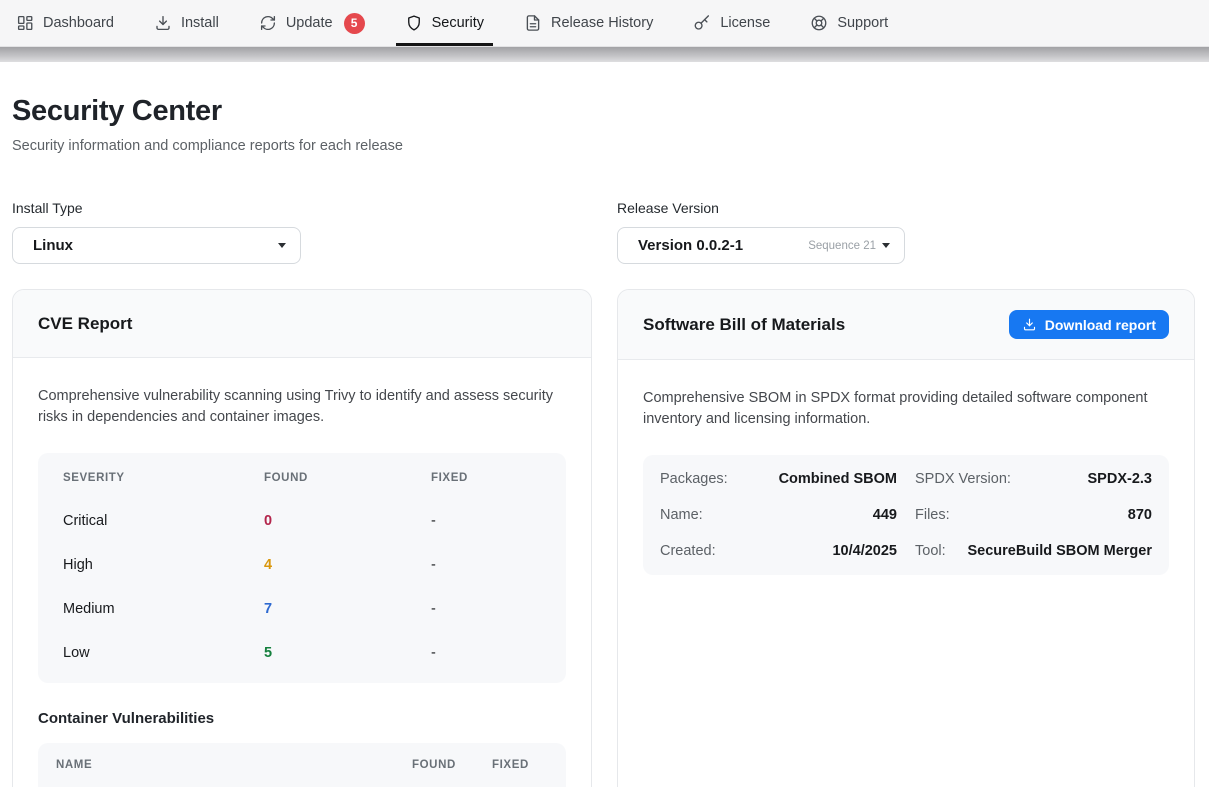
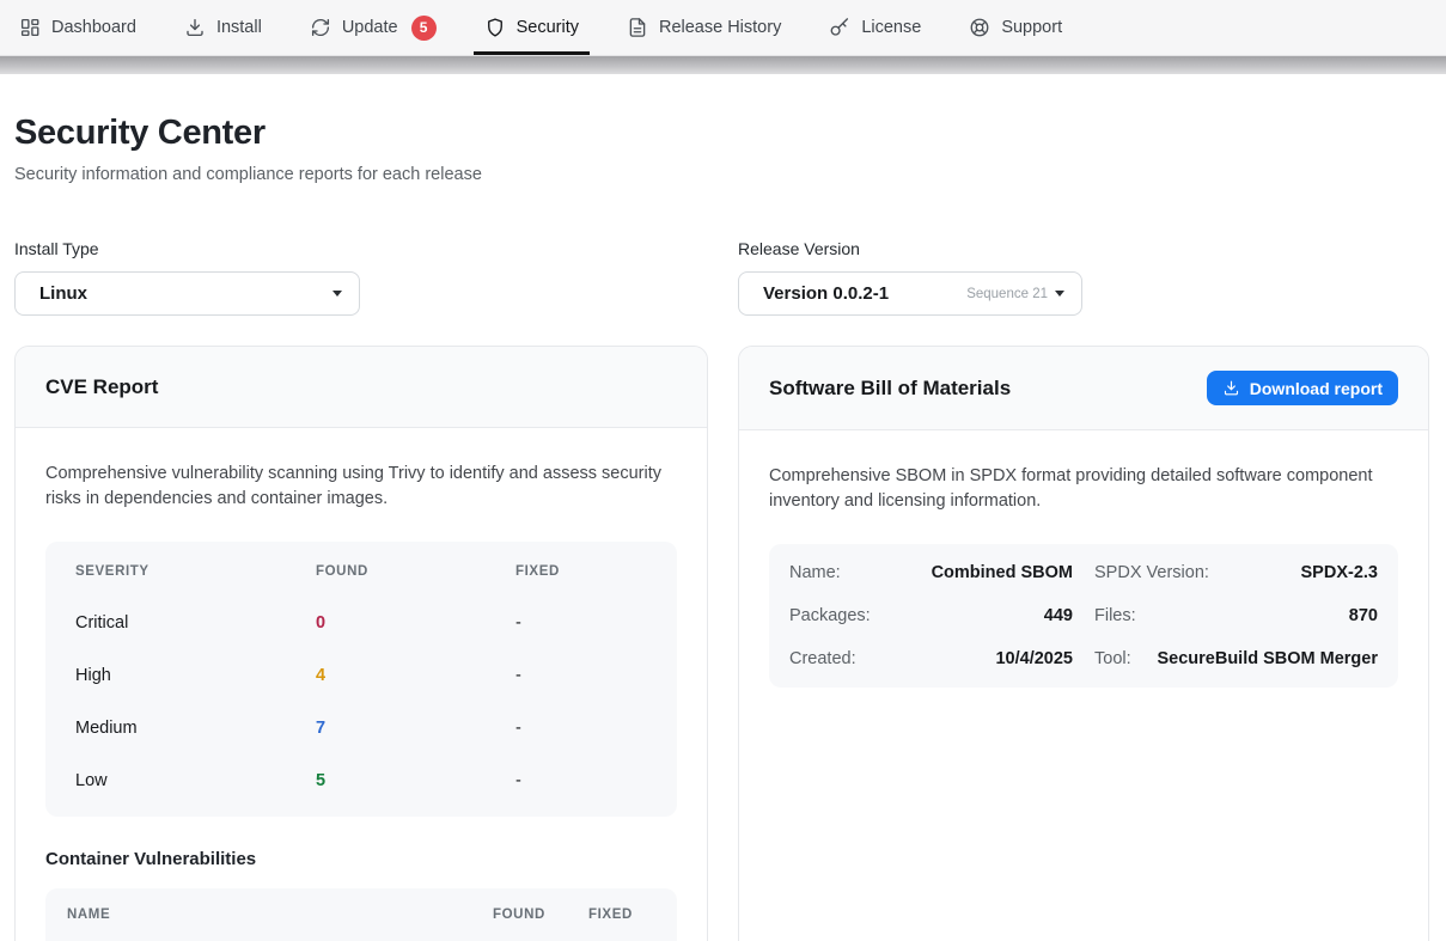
  Dashboard
  Install
  Update
  5
  Security
  Release History
  License
  Support
  Security Center
  Security information and compliance reports for each release
  Install Type
  Linux
  Release Version
  Version 0.0.2-1
  Sequence 21
  CVE Report
  Comprehensive vulnerability scanning using Trivy to identify and assess security risks in dependencies and container images.
  SEVERITY
  FOUND
  FIXED
  Critical
  0
  -
  High
  4
  -
  Medium
  7
  -
  Low
  5
  -
  Container Vulnerabilities
  NAME
  FOUND
  FIXED
  Software Bill of Materials
  Download report
  Comprehensive SBOM in SPDX format providing detailed software component inventory and licensing information.
- Packages:
+ Name:
  Combined SBOM
  SPDX Version:
  SPDX-2.3
- Name:
+ Packages:
  449
  Files:
  870
  Created:
  10/4/2025
  Tool:
  SecureBuild SBOM Merger
